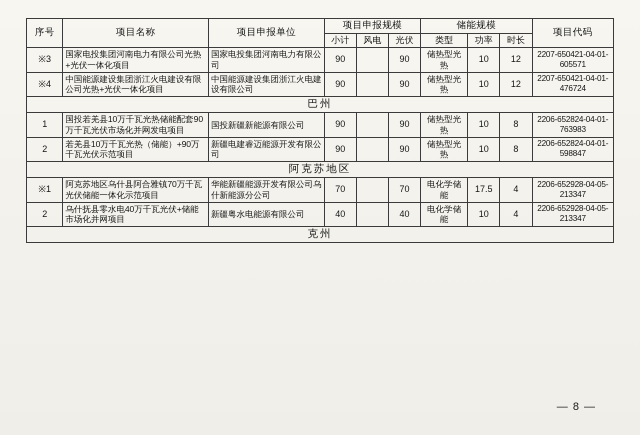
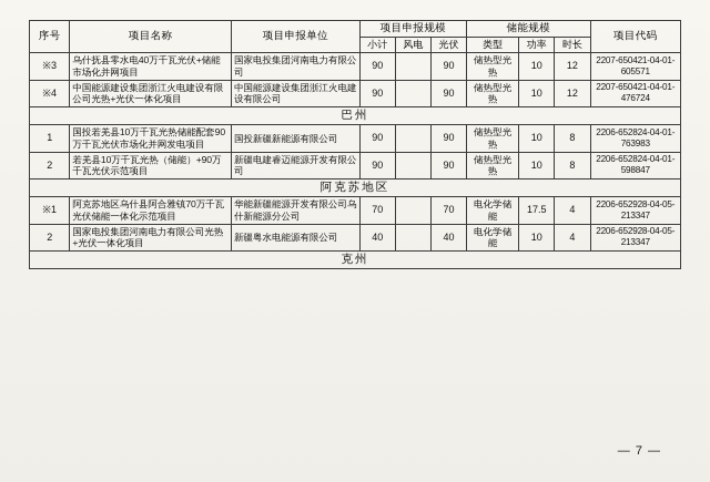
  序号	项目名称	项目申报单位	项目申报规模	储能规模	项目代码
  小计	风电	光伏	类型	功率	时长
- ※3	国家电投集团河南电力有限公司光热+光伏一体化项目	国家电投集团河南电力有限公司	90		90	储热型光热	10	12	2207-650421-04-01-605571
+ ※3	乌什抚县零水电40万千瓦光伏+储能市场化并网项目	国家电投集团河南电力有限公司	90		90	储热型光热	10	12	2207-650421-04-01-605571
  ※4	中国能源建设集团浙江火电建设有限公司光热+光伏一体化项目	中国能源建设集团浙江火电建设有限公司	90		90	储热型光热	10	12	2207-650421-04-01-476724
  巴州
  1	国投若羌县10万千瓦光热储能配套90万千瓦光伏市场化并网发电项目	国投新疆新能源有限公司	90		90	储热型光热	10	8	2206-652824-04-01-763983
  2	若羌县10万千瓦光热（储能）+90万千瓦光伏示范项目	新疆电建睿迈能源开发有限公司	90		90	储热型光热	10	8	2206-652824-04-01-598847
  阿克苏地区
  ※1	阿克苏地区乌什县阿合雅镇70万千瓦光伏储能一体化示范项目	华能新疆能源开发有限公司乌什新能源分公司	70		70	电化学储能	17.5	4	2206-652928-04-05-213347
- 2	乌什抚县零水电40万千瓦光伏+储能市场化并网项目	新疆粤水电能源有限公司	40		40	电化学储能	10	4	2206-652928-04-05-213347
+ 2	国家电投集团河南电力有限公司光热+光伏一体化项目	新疆粤水电能源有限公司	40		40	电化学储能	10	4	2206-652928-04-05-213347
  克州
- — 8 —
+ — 7 —
